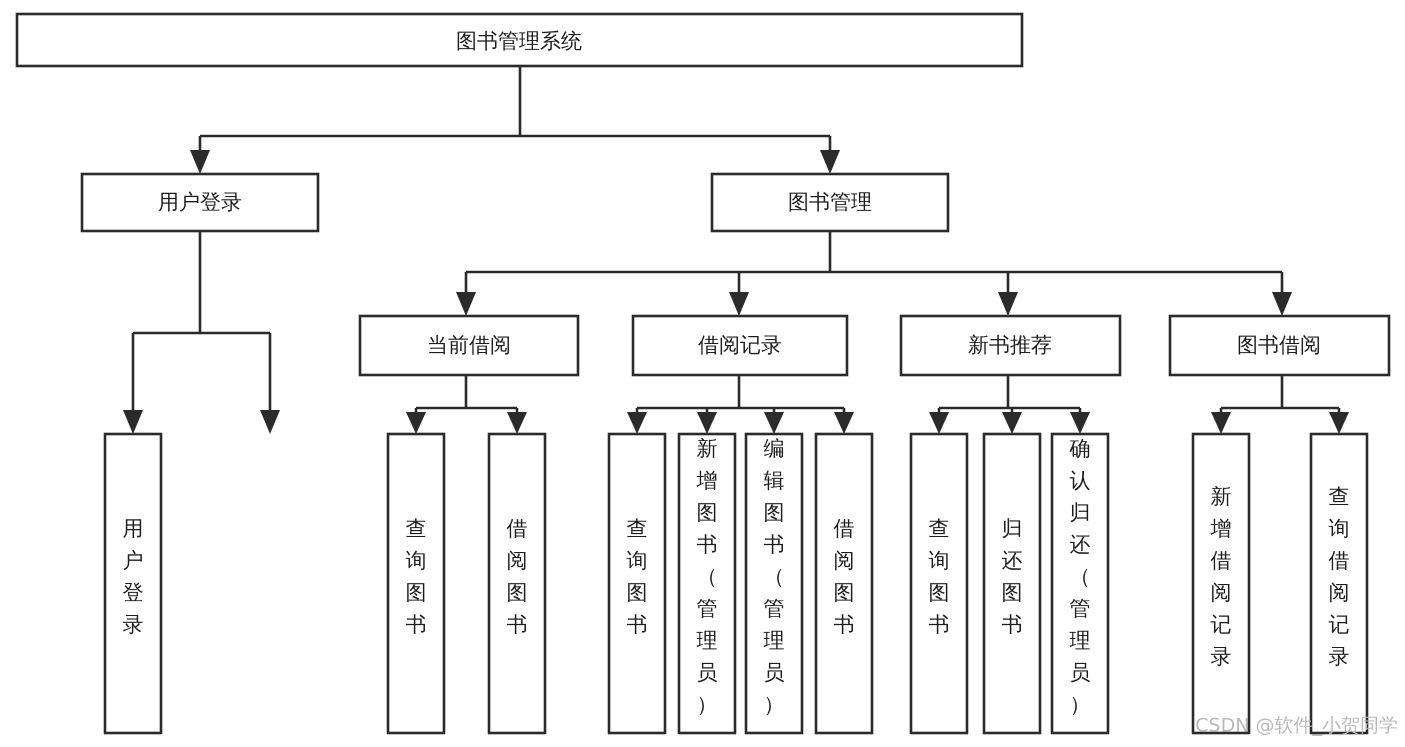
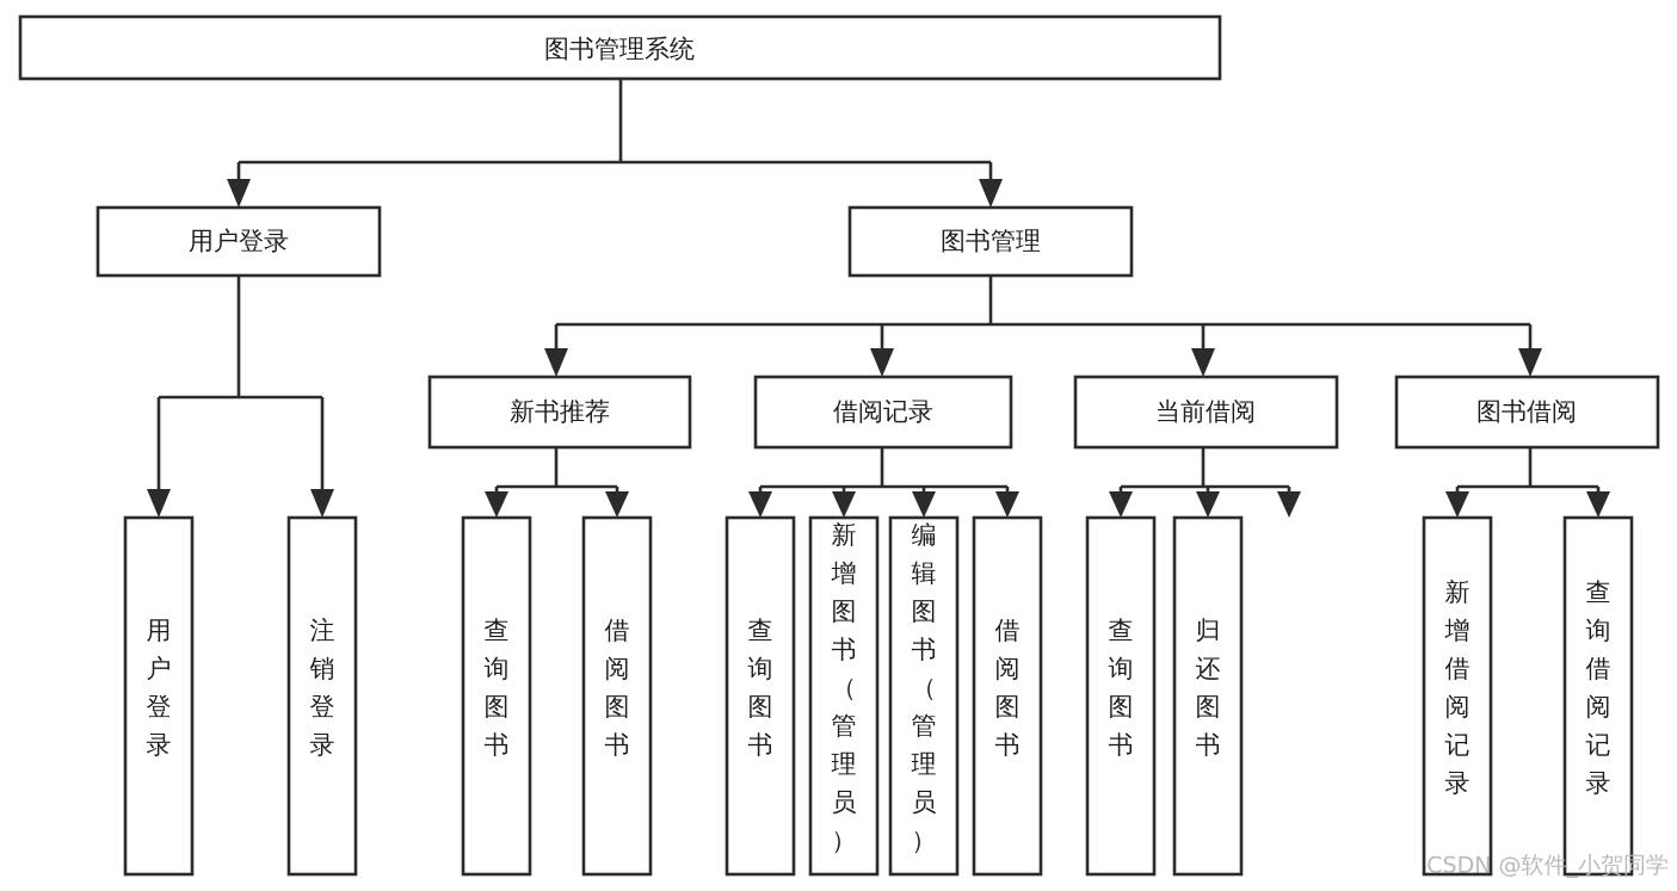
  图书管理系统
  用户登录
  图书管理
- 当前借阅
+ 新书推荐
  借阅记录
- 新书推荐
+ 当前借阅
  图书借阅
  用户登录
+ 注销登录
  查询图书
  借阅图书
  查询图书
  新增图书（管理员）
  编辑图书（管理员）
  借阅图书
  查询图书
  归还图书
- 确认归还（管理员）
  新增借阅记录
  查询借阅记录
  CSDN @软件_小贺同学
